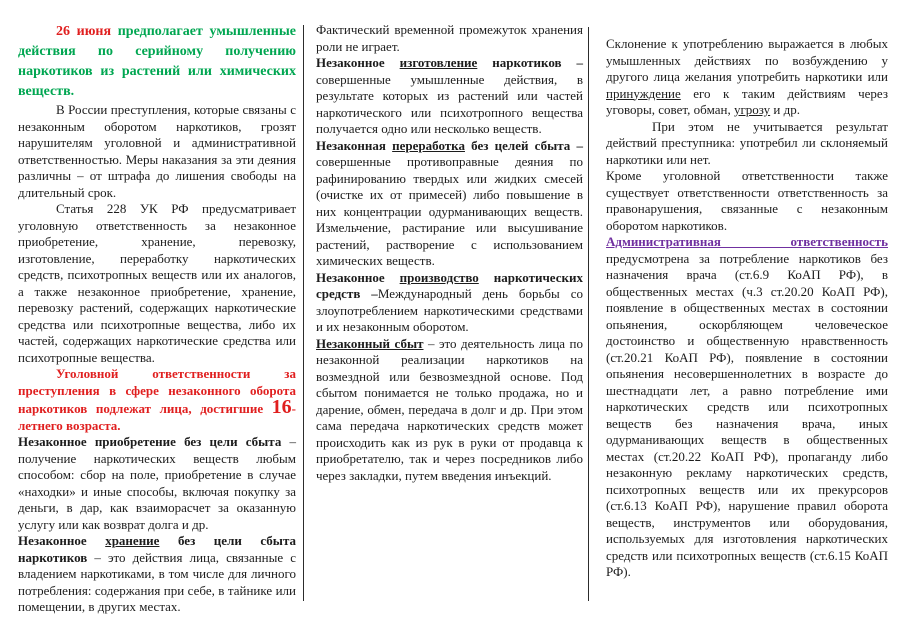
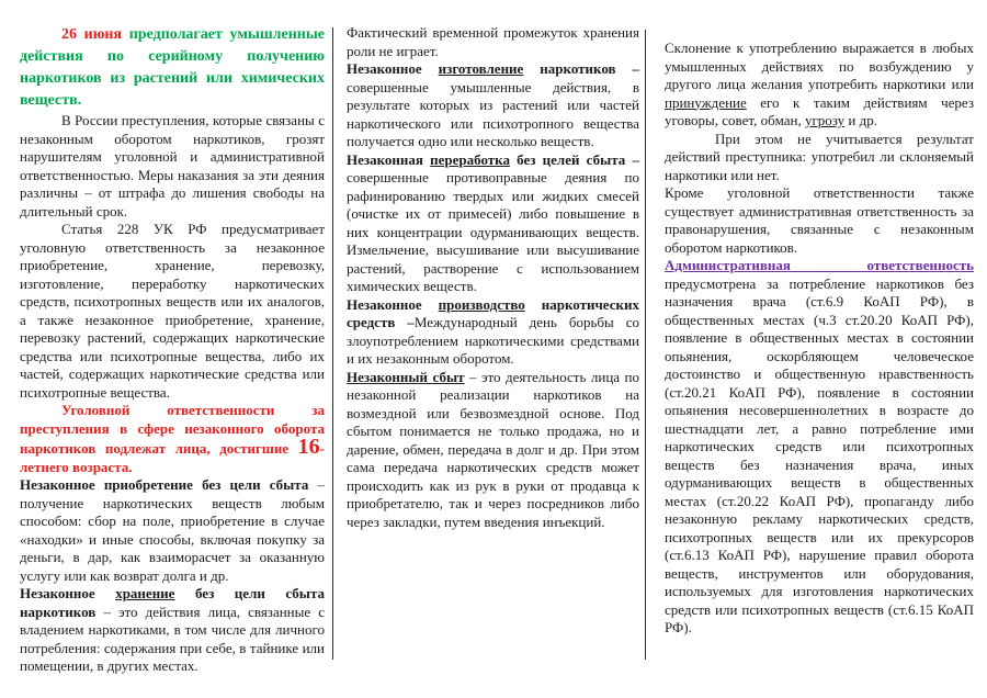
  26 июня предполагает умышленные действия по серийному получению наркотиков из растений или химических веществ.
  В России преступления, которые связаны с незаконным оборотом наркотиков, грозят нарушителям уголовной и административной ответственностью. Меры наказания за эти деяния различны – от штрафа до лишения свободы на длительный срок.
  Статья 228 УК РФ предусматривает уголовную ответственность за незаконное приобретение, хранение, перевозку, изготовление, переработку наркотических средств, психотропных веществ или их аналогов, а также незаконное приобретение, хранение, перевозку растений, содержащих наркотические средства или психотропные вещества, либо их частей, содержащих наркотические средства или психотропные вещества.
  Уголовной ответственности за преступления в сфере незаконного оборота наркотиков подлежат лица, достигшие 16-летнего возраста.
  Незаконное приобретение без цели сбыта – получение наркотических веществ любым способом: сбор на поле, приобретение в случае «находки» и иные способы, включая покупку за деньги, в дар, как взаиморасчет за оказанную услугу или как возврат долга и др.
  Незаконное хранение без цели сбыта наркотиков – это действия лица, связанные с владением наркотиками, в том числе для личного потребления: содержания при себе, в тайнике или помещении, в других местах.
  Фактический временной промежуток хранения роли не играет.
  Незаконное изготовление наркотиков – совершенные умышленные действия, в результате которых из растений или частей наркотического или психотропного вещества получается одно или несколько веществ.
- Незаконная переработка без целей сбыта – совершенные противоправные деяния по рафинированию твердых или жидких смесей (очистке их от примесей) либо повышение в них концентрации одурманивающих веществ. Измельчение, растирание или высушивание растений, растворение с использованием химических веществ.
+ Незаконная переработка без целей сбыта – совершенные противоправные деяния по рафинированию твердых или жидких смесей (очистке их от примесей) либо повышение в них концентрации одурманивающих веществ. Измельчение, высушивание или высушивание растений, растворение с использованием химических веществ.
  Незаконное производство наркотических средств –Международный день борьбы со злоупотреблением наркотическими средствами и их незаконным оборотом.
  Незаконный сбыт – это деятельность лица по незаконной реализации наркотиков на возмездной или безвозмездной основе. Под сбытом понимается не только продажа, но и дарение, обмен, передача в долг и др. При этом сама передача наркотических средств может происходить как из рук в руки от продавца к приобретателю, так и через посредников либо через закладки, путем введения инъекций.
  Склонение к употреблению выражается в любых умышленных действиях по возбуждению у другого лица желания употребить наркотики или принуждение его к таким действиям через уговоры, совет, обман, угрозу и др.
  При этом не учитывается результат действий преступника: употребил ли склоняемый наркотики или нет.
- Кроме уголовной ответственности также существует ответственности ответственность за правонарушения, связанные с незаконным оборотом наркотиков.
+ Кроме уголовной ответственности также существует административная ответственность за правонарушения, связанные с незаконным оборотом наркотиков.
  Административная ответственность предусмотрена за потребление наркотиков без назначения врача (ст.6.9 КоАП РФ), в общественных местах (ч.3 ст.20.20 КоАП РФ), появление в общественных местах в состоянии опьянения, оскорбляющем человеческое достоинство и общественную нравственность (ст.20.21 КоАП РФ), появление в состоянии опьянения несовершеннолетних в возрасте до шестнадцати лет, а равно потребление ими наркотических средств или психотропных веществ без назначения врача, иных одурманивающих веществ в общественных местах (ст.20.22 КоАП РФ), пропаганду либо незаконную рекламу наркотических средств, психотропных веществ или их прекурсоров (ст.6.13 КоАП РФ), нарушение правил оборота веществ, инструментов или оборудования, используемых для изготовления наркотических средств или психотропных веществ (ст.6.15 КоАП РФ).
